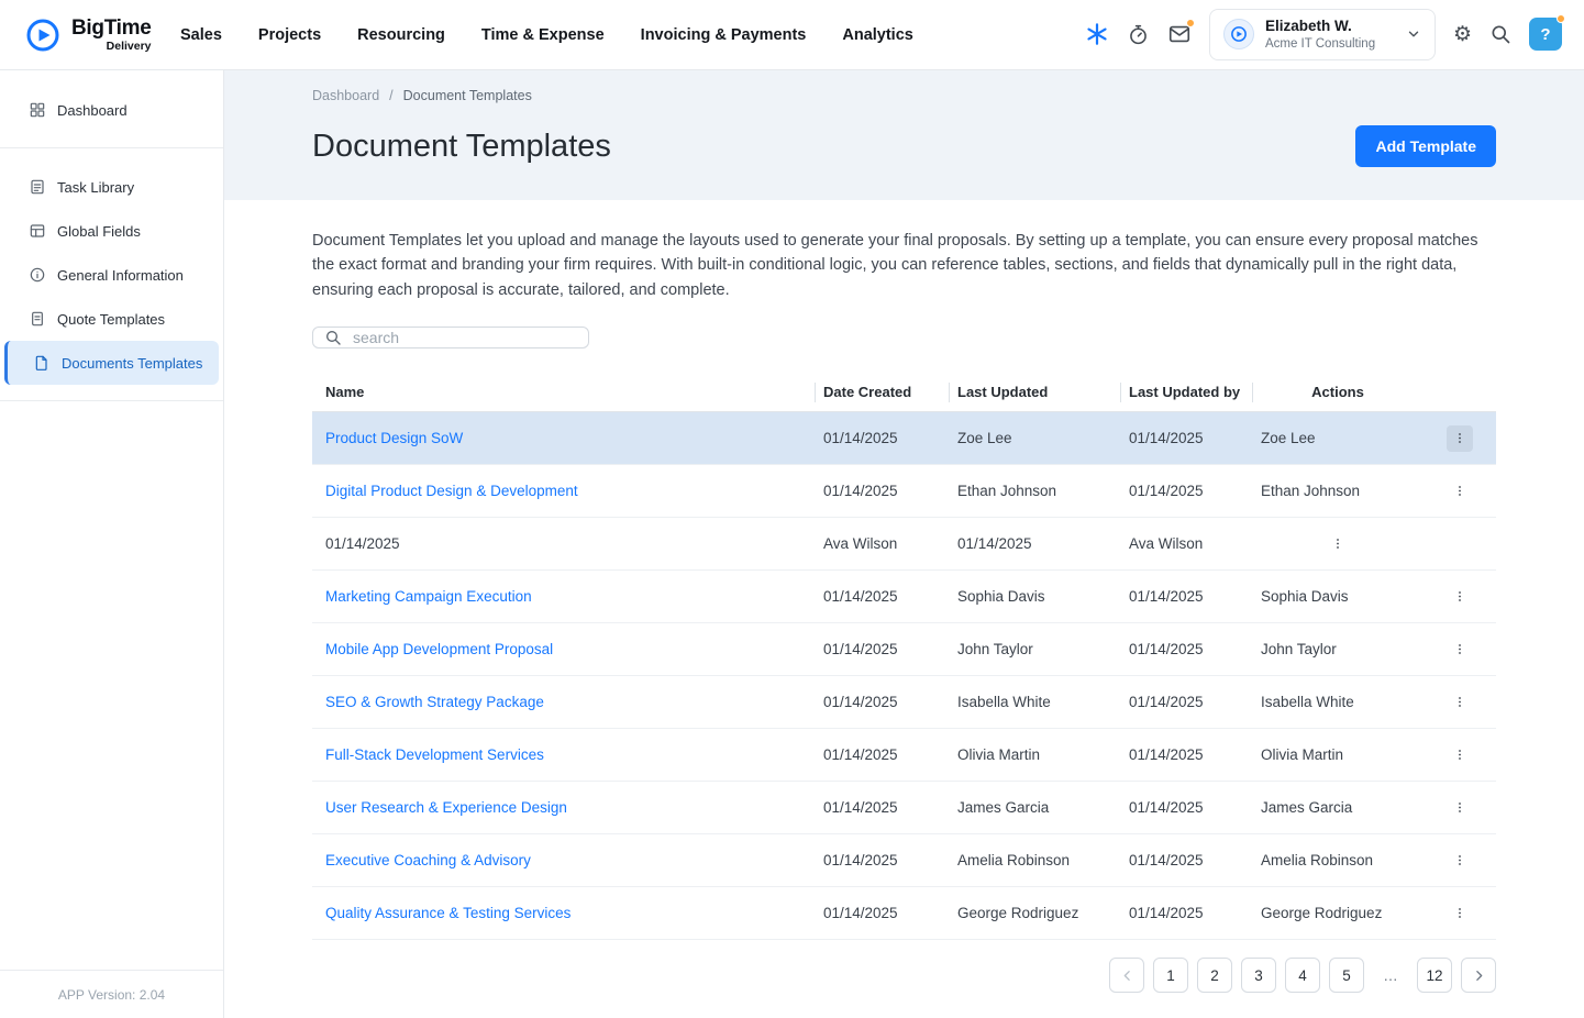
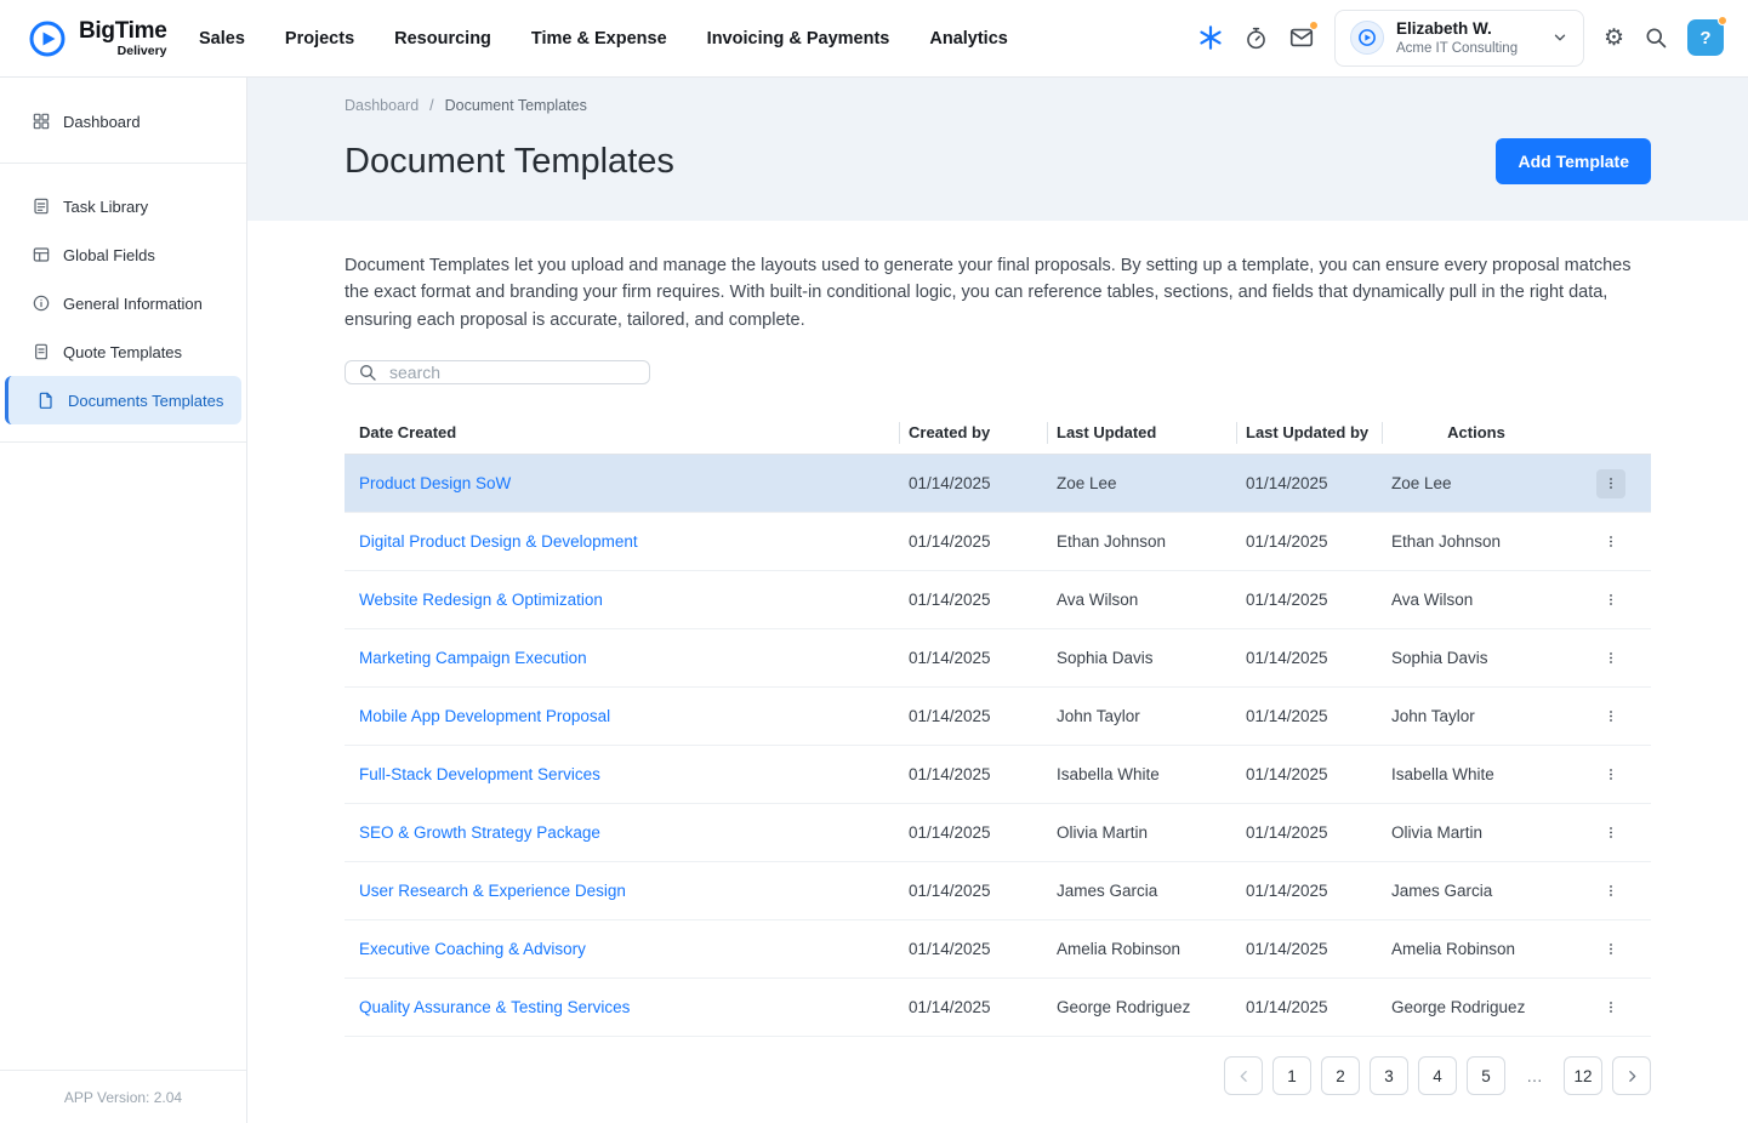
  BigTime
  Delivery
  Sales
  Projects
  Resourcing
  Time & Expense
  Invoicing & Payments
  Analytics
  Elizabeth W.
  Acme IT Consulting
  ⚙
  ?
  Dashboard
  Task Library
  Global Fields
  General Information
  Quote Templates
  Documents Templates
  APP Version: 2.04
  Dashboard
  /
  Document Templates
  Document Templates
  Add Template
  Document Templates let you upload and manage the layouts used to generate your final proposals. By setting up a template, you can ensure every proposal matches the exact format and branding your firm requires. With built-in conditional logic, you can reference tables, sections, and fields that dynamically pull in the right data, ensuring each proposal is accurate, tailored, and complete.
  search
- Name
  Date Created
+ Created by
  Last Updated
  Last Updated by
  Actions
  Product Design SoW
  01/14/2025
  Zoe Lee
  01/14/2025
  Zoe Lee
  Digital Product Design & Development
  01/14/2025
  Ethan Johnson
  01/14/2025
  Ethan Johnson
+ Website Redesign & Optimization
  01/14/2025
  Ava Wilson
  01/14/2025
  Ava Wilson
  Marketing Campaign Execution
  01/14/2025
  Sophia Davis
  01/14/2025
  Sophia Davis
  Mobile App Development Proposal
  01/14/2025
  John Taylor
  01/14/2025
  John Taylor
- SEO & Growth Strategy Package
+ Full-Stack Development Services
  01/14/2025
  Isabella White
  01/14/2025
  Isabella White
- Full-Stack Development Services
+ SEO & Growth Strategy Package
  01/14/2025
  Olivia Martin
  01/14/2025
  Olivia Martin
  User Research & Experience Design
  01/14/2025
  James Garcia
  01/14/2025
  James Garcia
  Executive Coaching & Advisory
  01/14/2025
  Amelia Robinson
  01/14/2025
  Amelia Robinson
  Quality Assurance & Testing Services
  01/14/2025
  George Rodriguez
  01/14/2025
  George Rodriguez
  1
  2
  3
  4
  5
  …
  12
